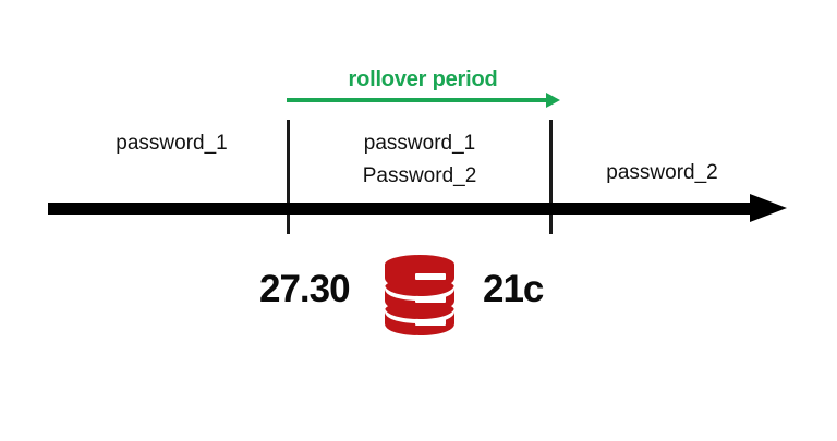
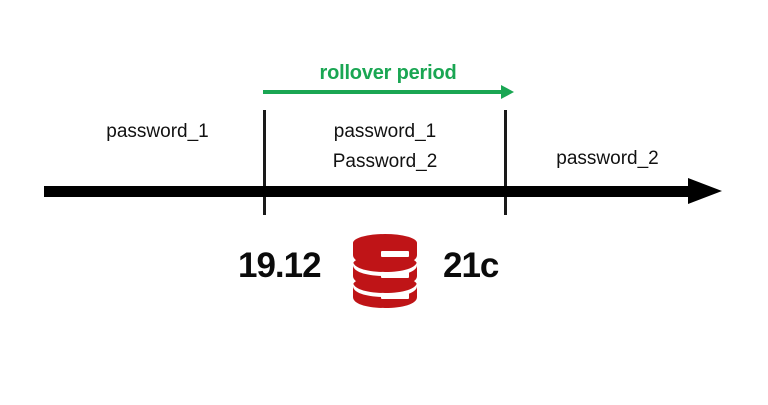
  rollover period
  password_1
  password_1
  Password_2
  password_2
- 27.30
+ 19.12
  21c
